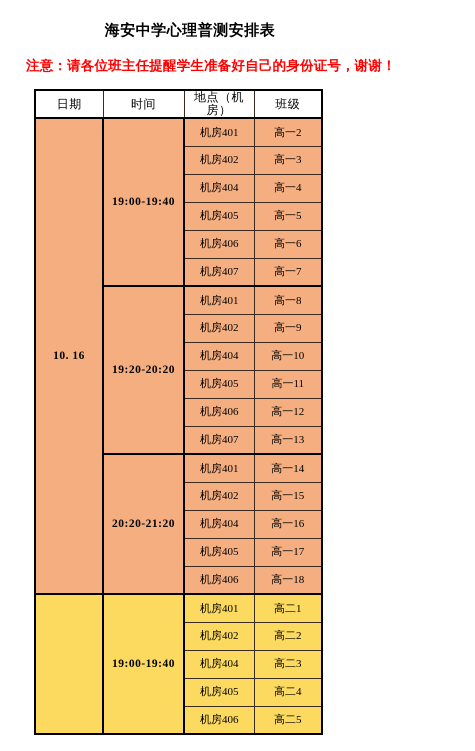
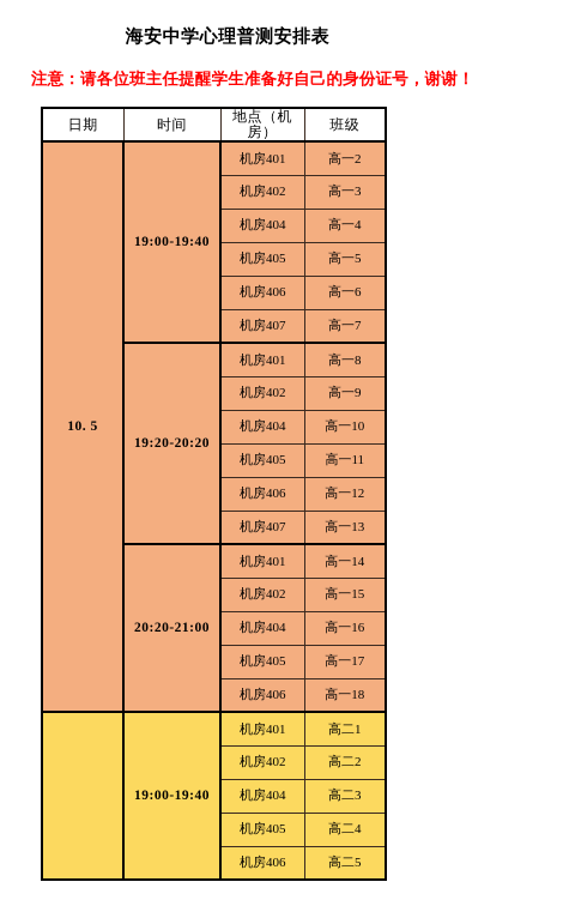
  海安中学心理普测安排表
  注意：请各位班主任提醒学生准备好自己的身份证号，谢谢！
  日期	时间	地点（机房）	班级
- 10. 16	19:00-19:40	机房401	高一2
+ 10. 5	19:00-19:40	机房401	高一2
  机房402	高一3
  机房404	高一4
  机房405	高一5
  机房406	高一6
  机房407	高一7
  19:20-20:20	机房401	高一8
  机房402	高一9
  机房404	高一10
  机房405	高一11
  机房406	高一12
  机房407	高一13
- 20:20-21:20	机房401	高一14
+ 20:20-21:00	机房401	高一14
  机房402	高一15
  机房404	高一16
  机房405	高一17
  机房406	高一18
  	19:00-19:40	机房401	高二1
  机房402	高二2
  机房404	高二3
  机房405	高二4
  机房406	高二5
